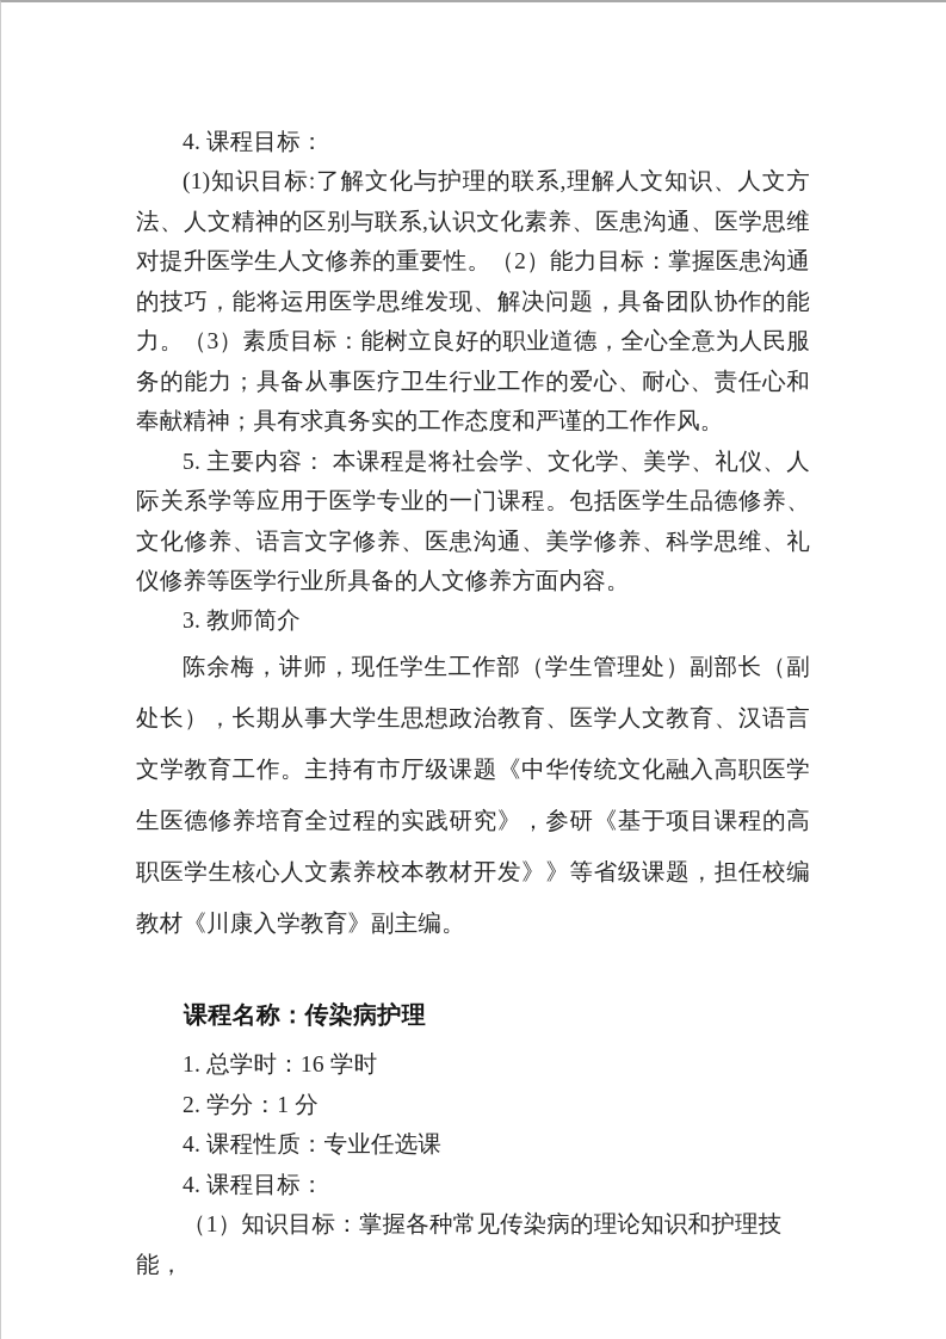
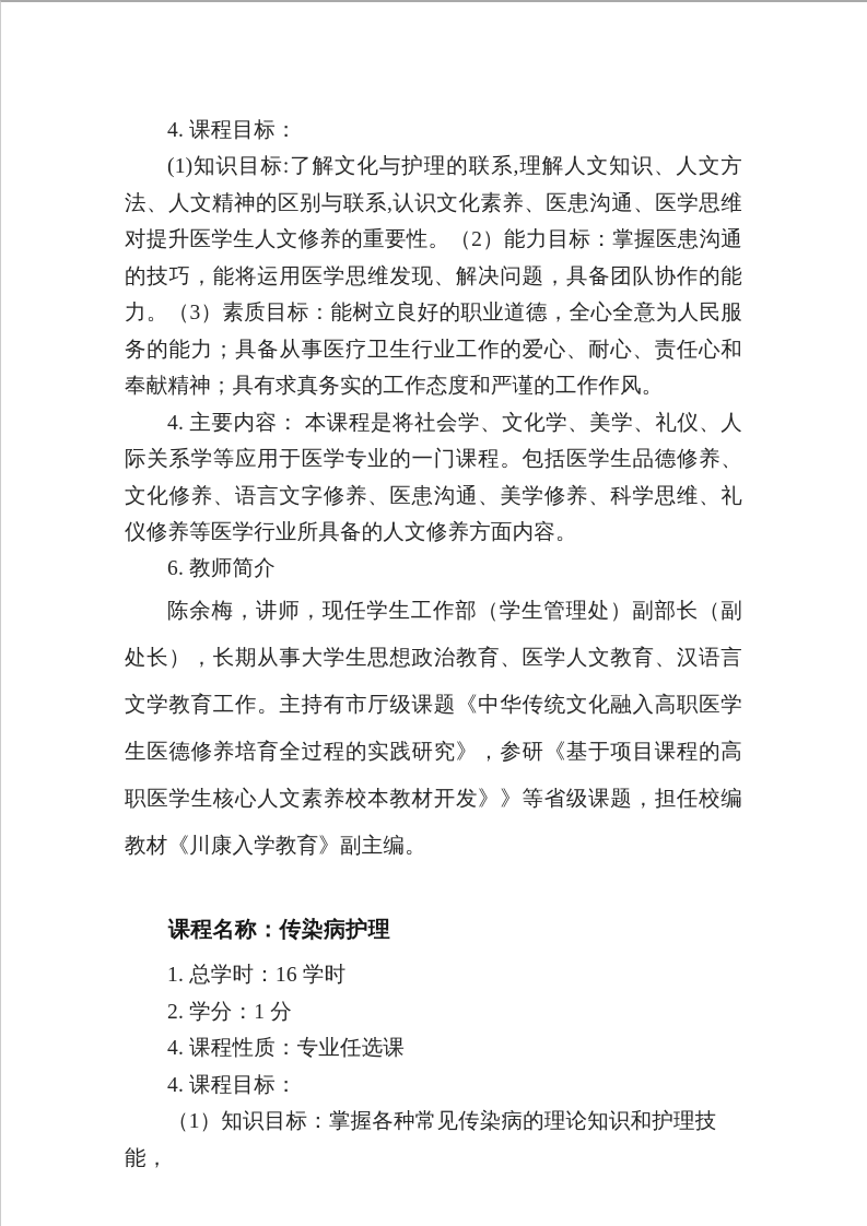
  4. 课程目标：
  (1)知识目标:了解文化与护理的联系,理解人文知识、人文方法、人文精神的区别与联系,认识文化素养、医患沟通、医学思维对提升医学生人文修养的重要性。（2）能力目标：掌握医患沟通的技巧，能将运用医学思维发现、解决问题，具备团队协作的能力。（3）素质目标：能树立良好的职业道德，全心全意为人民服务的能力；具备从事医疗卫生行业工作的爱心、耐心、责任心和奉献精神；具有求真务实的工作态度和严谨的工作作风。
- 5. 主要内容： 本课程是将社会学、文化学、美学、礼仪、人际关系学等应用于医学专业的一门课程。包括医学生品德修养、文化修养、语言文字修养、医患沟通、美学修养、科学思维、礼仪修养等医学行业所具备的人文修养方面内容。
+ 4. 主要内容： 本课程是将社会学、文化学、美学、礼仪、人际关系学等应用于医学专业的一门课程。包括医学生品德修养、文化修养、语言文字修养、医患沟通、美学修养、科学思维、礼仪修养等医学行业所具备的人文修养方面内容。
- 3. 教师简介
+ 6. 教师简介
  陈余梅，讲师，现任学生工作部（学生管理处）副部长（副处长），长期从事大学生思想政治教育、医学人文教育、汉语言文学教育工作。主持有市厅级课题《中华传统文化融入高职医学生医德修养培育全过程的实践研究》，参研《基于项目课程的高职医学生核心人文素养校本教材开发》》等省级课题，担任校编教材《川康入学教育》副主编。
  课程名称：传染病护理
  1. 总学时：16 学时
  2. 学分：1 分
  4. 课程性质：专业任选课
  4. 课程目标：
  （1）知识目标：掌握各种常见传染病的理论知识和护理技能，
